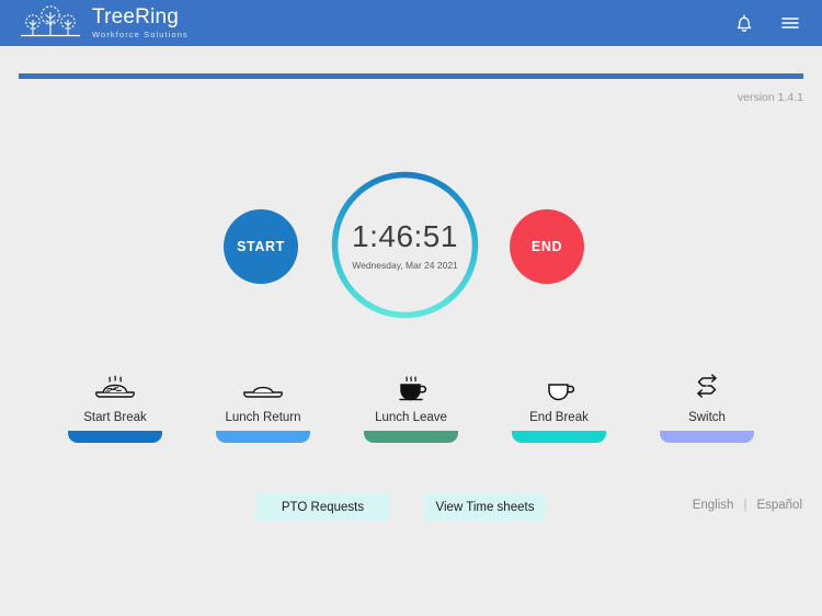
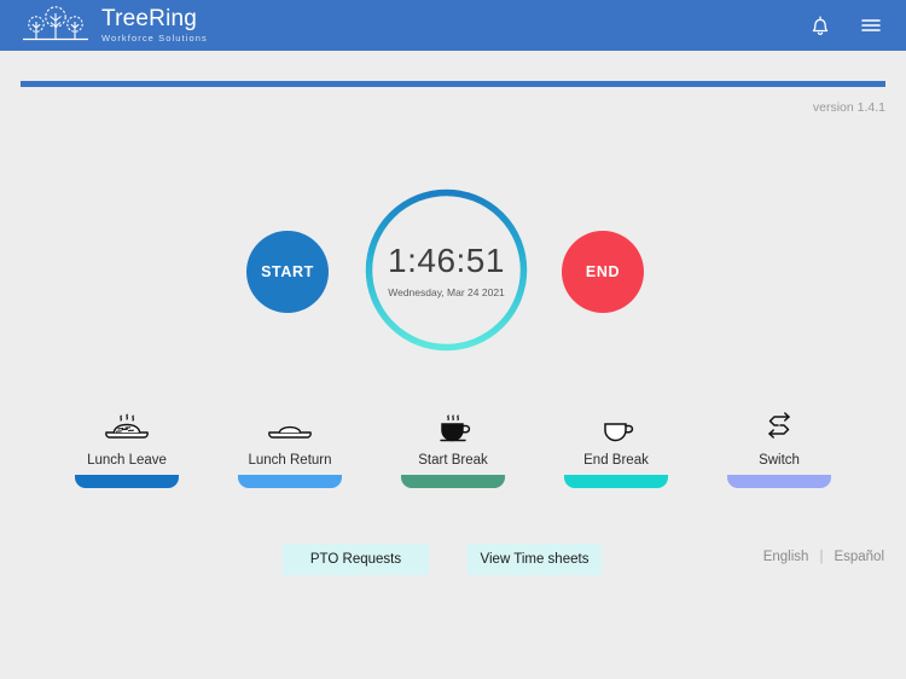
  TreeRing
  Workforce Solutions
  version 1.4.1
  START
  1:46:51
  Wednesday, Mar 24 2021
  END
- Start Break
+ Lunch Leave
  Lunch Return
- Lunch Leave
+ Start Break
  End Break
  Switch
  PTO Requests
  View Time sheets
  English
  |
  Español
